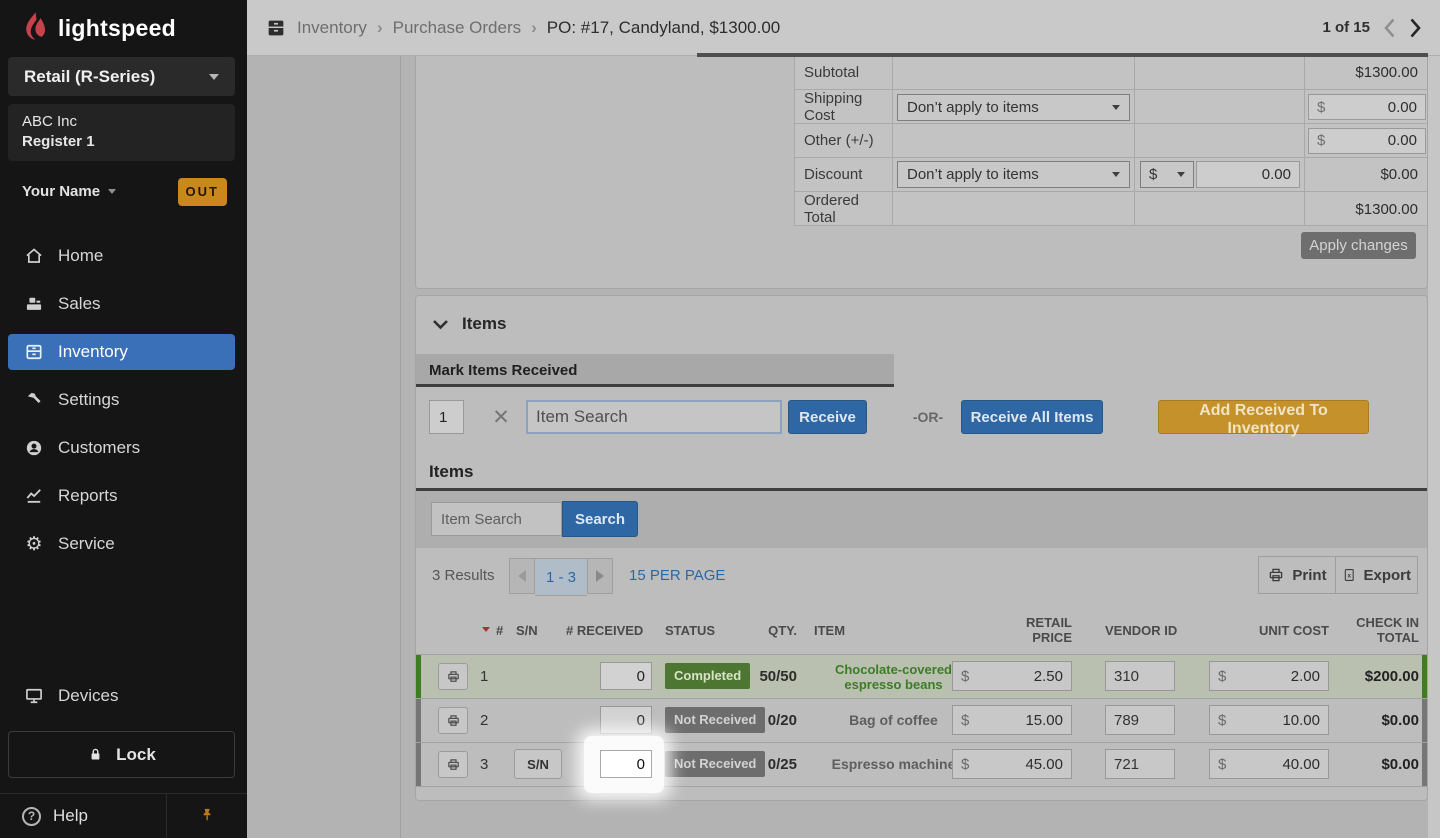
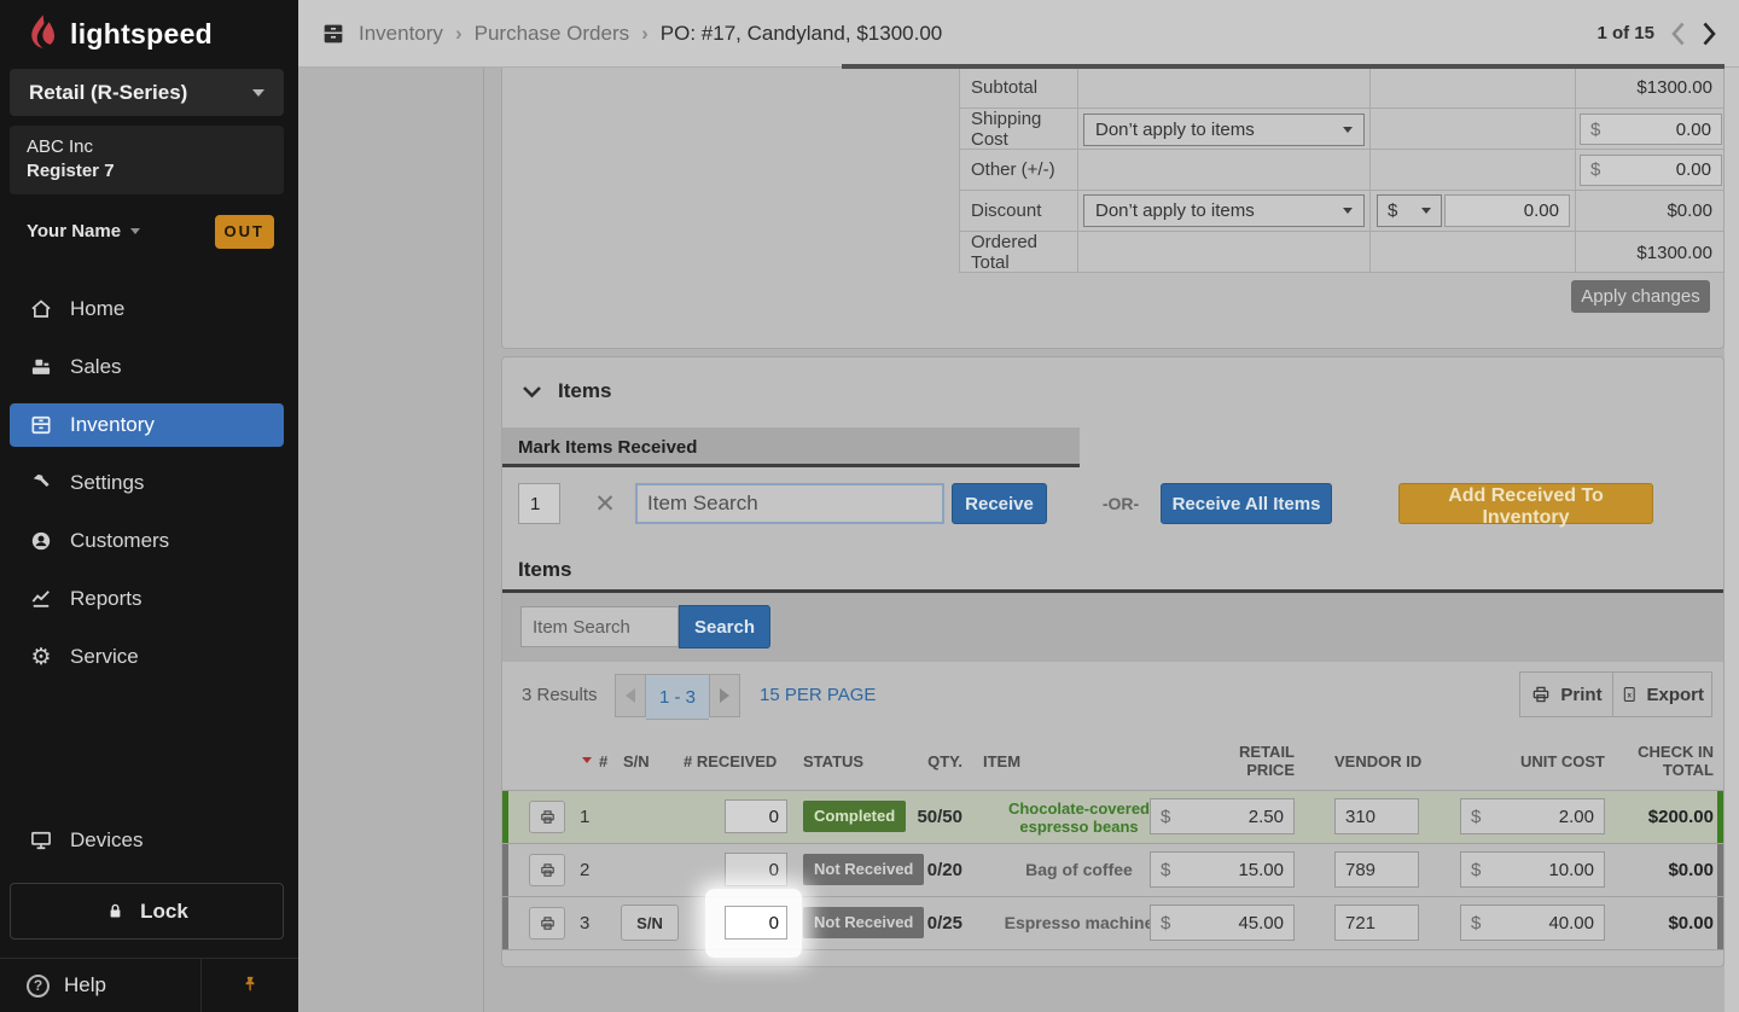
  lightspeed
  Retail (R-Series)
  ABC Inc
- Register 1
+ Register 7
  Your Name
  OUT
  Home
  Sales
  Inventory
  Settings
  Customers
  Reports
  ⚙
  Service
  Devices
  Lock
  ?
  Help
  Inventory
  ›
  Purchase Orders
  ›
  PO: #17, Candyland, $1300.00
  1 of 15
  Subtotal
  $1300.00
  Shipping Cost
  Don’t apply to items
  $
  0.00
  Other (+/-)
  $
  0.00
  Discount
  Don’t apply to items
  $
  0.00
  $0.00
  Ordered Total
  $1300.00
  Apply changes
  Items
  Mark Items Received
  1
  ✕
  Item Search
  Receive
  -OR-
  Receive All Items
  Add Received To Inventory
  Items
  Item Search
  Search
  3 Results
  1 - 3
  15 PER PAGE
  Print
  Export
  #
  S/N
  # RECEIVED
  STATUS
  QTY.
  ITEM
  RETAIL PRICE
  VENDOR ID
  UNIT COST
  CHECK IN TOTAL
  1
  0
  Completed
  50/50
  Chocolate-covered espresso beans
  $
  2.50
  310
  $
  2.00
  $200.00
  2
  0
  Not Received
  0/20
  Bag of coffee
  $
  15.00
  789
  $
  10.00
  $0.00
  3
  S/N
  0
  Not Received
  0/25
  Espresso machin
  $
  45.00
  721
  $
  40.00
  $0.00
